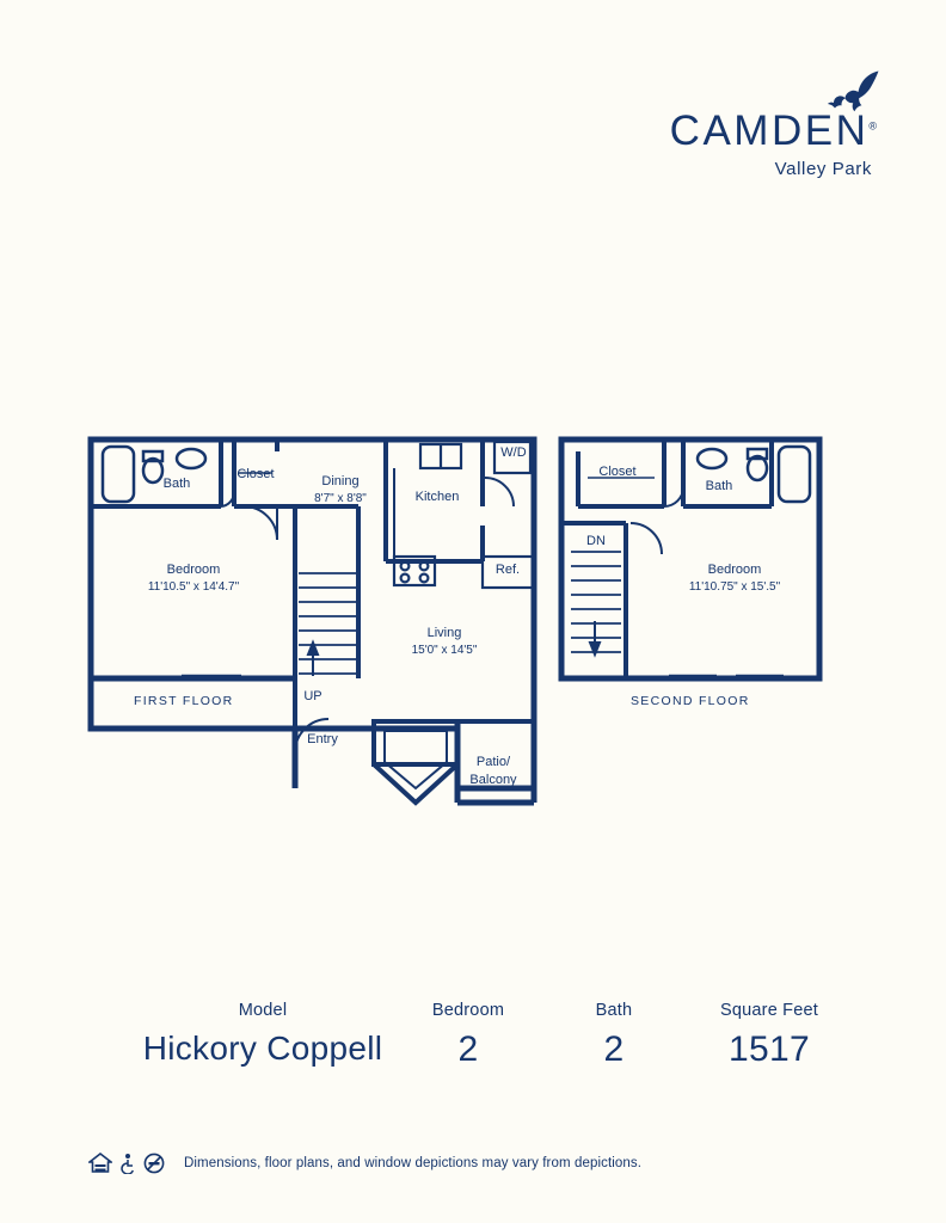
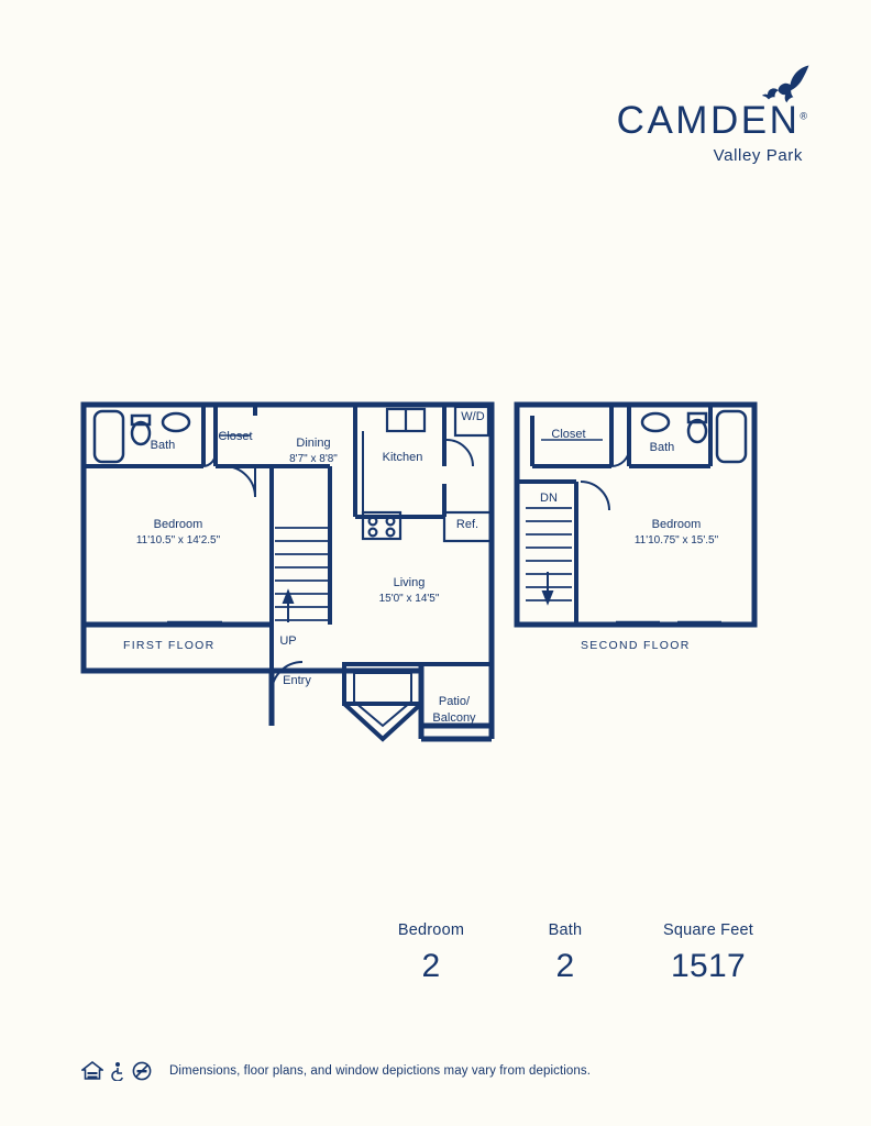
  CAMDEN®
  Valley Park
  FIRST FLOOR
  SECOND FLOOR
  Bath
  Closet
  Dining
  8'7" x 8'8"
  Kitchen
  W/D
  Ref.
  Bedroom
- 11'10.5" x 14'4.7"
+ 11'10.5" x 14'2.5"
  Living
  15'0" x 14'5"
  UP
  Entry
  Patio/
  Balcony
  Closet
  Bath
  DN
  Bedroom
  11'10.75" x 15'.5"
- Model
- Hickory Coppell
  Bedroom
  2
  Bath
  2
  Square Feet
  1517
  Dimensions, floor plans, and window depictions may vary from depictions.
